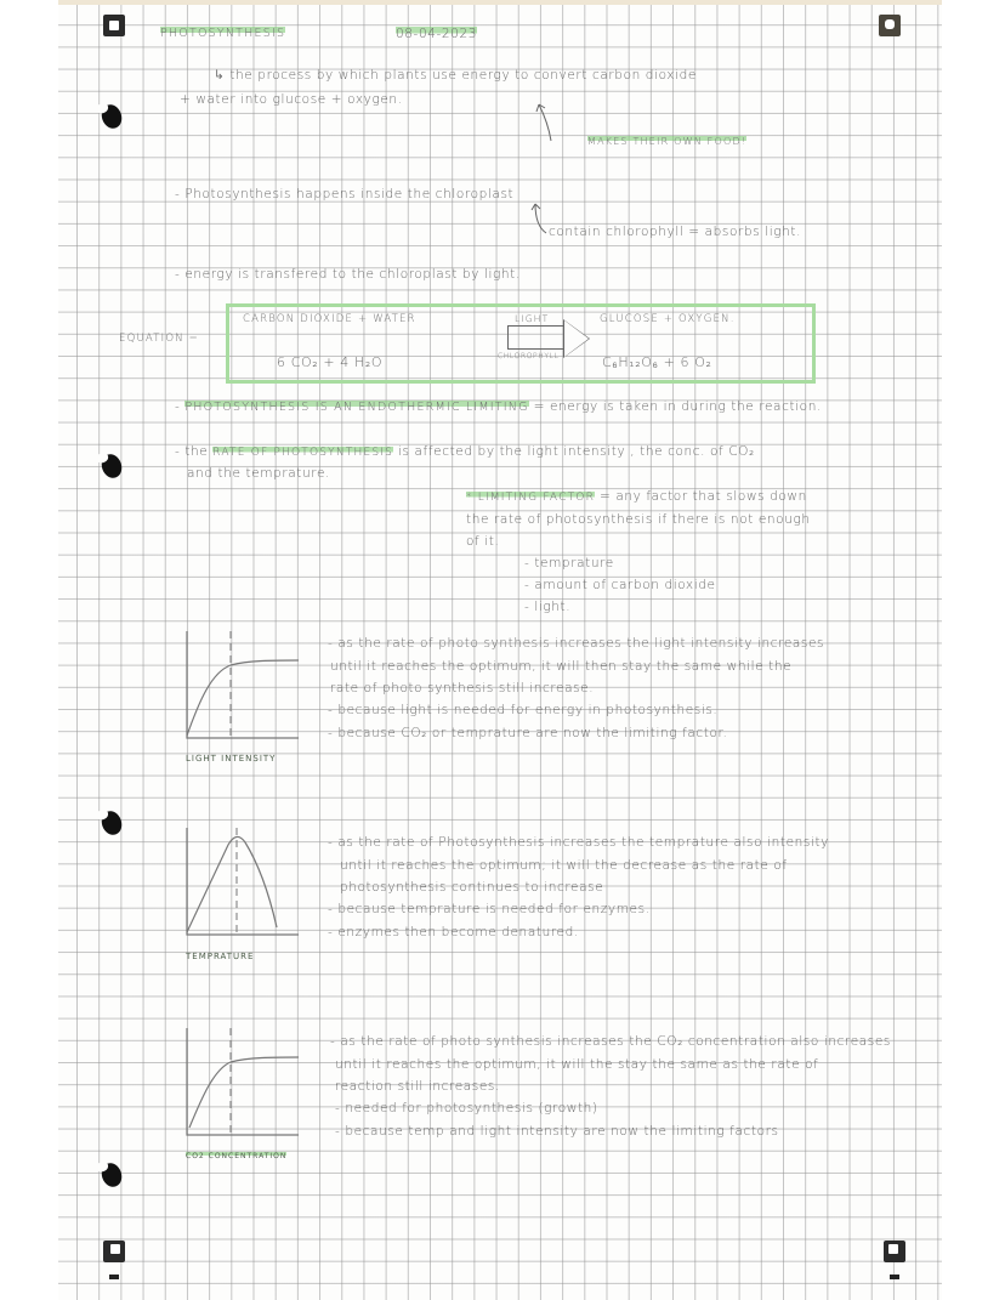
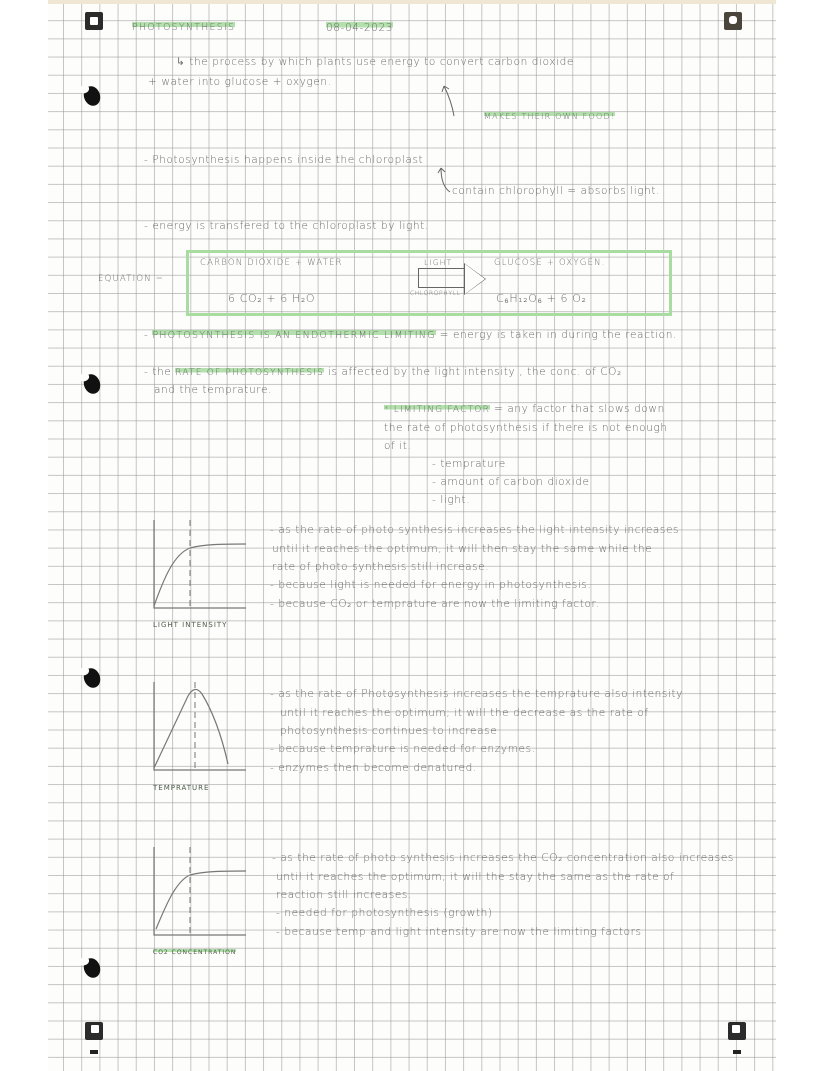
  PHOTOSYNTHESIS
  08-04-2023
  ↳ the process by which plants use energy to convert carbon dioxide
  + water into glucose + oxygen.
  MAKES THEIR OWN FOOD!
  - Photosynthesis happens inside the chloroplast
  contain chlorophyll = absorbs light.
  - energy is transfered to the chloroplast by light.
  EQUATION =
  CARBON DIOXIDE + WATER
  LIGHT
  GLUCOSE + OXYGEN.
- 6 CO₂ + 4 H₂O
+ 6 CO₂ + 6 H₂O
  C₆H₁₂O₆ + 6 O₂
  - PHOTOSYNTHESIS IS AN ENDOTHERMIC LIMITING = energy is taken in during the reaction.
  - the RATE OF PHOTOSYNTHESIS is affected by the light intensity , the conc. of CO₂
  and the temprature.
  * LIMITING FACTOR = any factor that slows down
  the rate of photosynthesis if there is not enough
  of it.
  - temprature
  - amount of carbon dioxide
  - light.
  LIGHT INTENSITY
  - as the rate of photo synthesis increases the light intensity increases
  until it reaches the optimum, it will then stay the same while the
  rate of photo synthesis still increase.
  - because light is needed for energy in photosynthesis.
  - because CO₂ or temprature are now the limiting factor.
  TEMPRATURE
  - as the rate of Photosynthesis increases the temprature also intensity
  until it reaches the optimum; it will the decrease as the rate of
  photosynthesis continues to increase
  - because temprature is needed for enzymes.
  - enzymes then become denatured.
  - as the rate of photo synthesis increases the CO₂ concentration also increases
  until it reaches the optimum, it will the stay the same as the rate of
  reaction still increases.
  - needed for photosynthesis (growth)
  - because temp and light intensity are now the limiting factors
